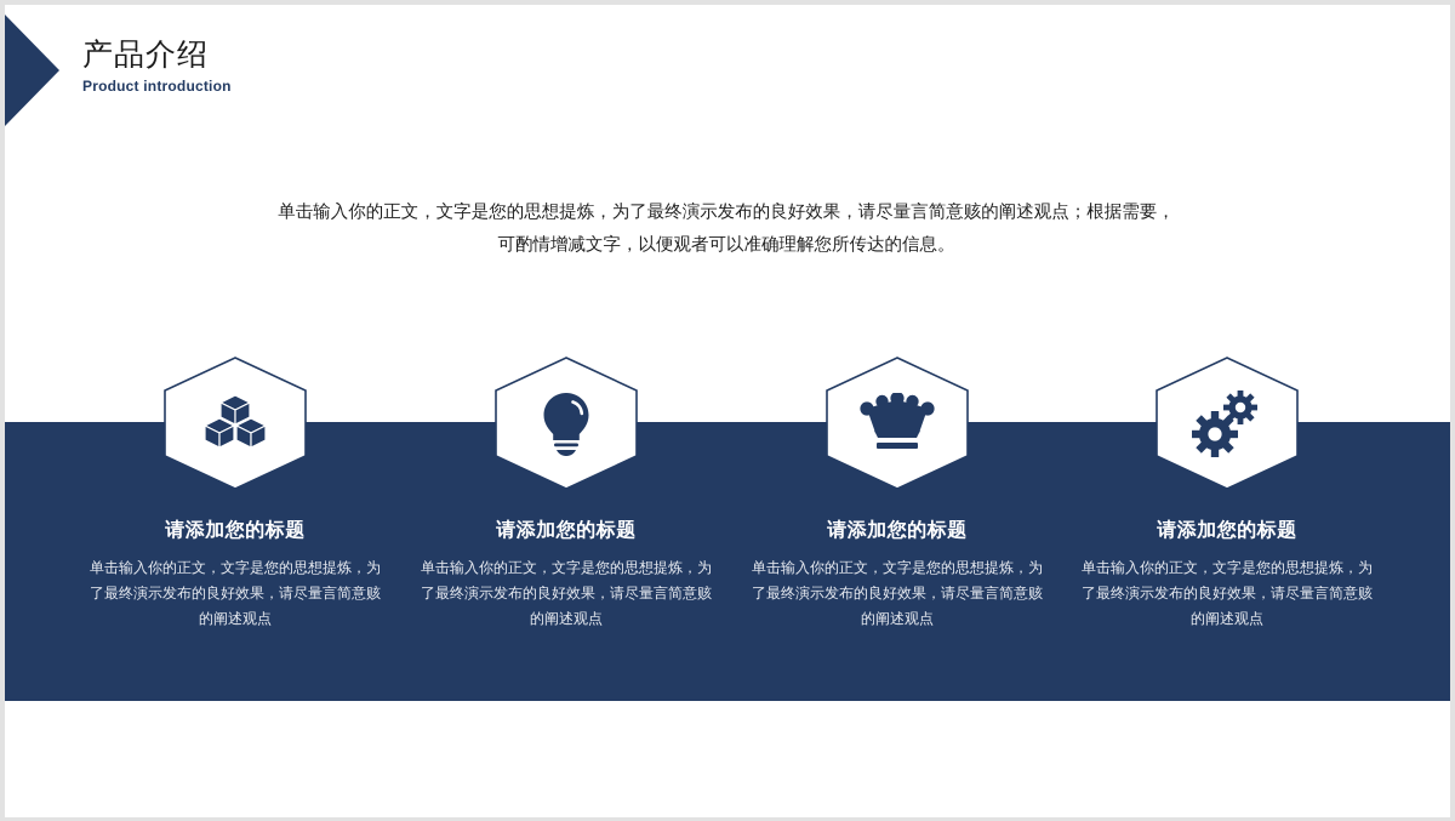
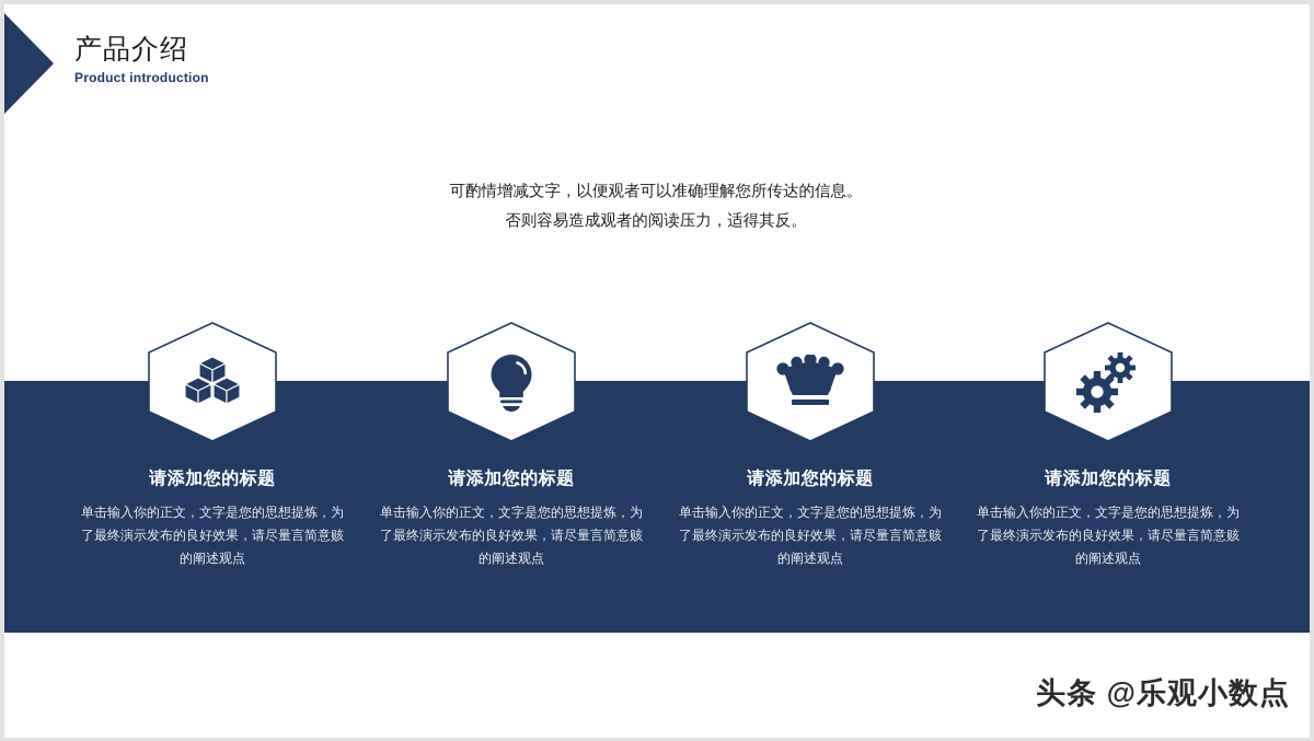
  产品介绍
  Product introduction
- 单击输入你的正文，文字是您的思想提炼，为了最终演示发布的良好效果，请尽量言简意赅的阐述观点；根据需要，
  可酌情增减文字，以便观者可以准确理解您所传达的信息。
+ 否则容易造成观者的阅读压力，适得其反。
  请添加您的标题
  单击输入你的正文，文字是您的思想提炼，为了最终演示发布的良好效果，请尽量言简意赅的阐述观点
  请添加您的标题
  单击输入你的正文，文字是您的思想提炼，为了最终演示发布的良好效果，请尽量言简意赅的阐述观点
  请添加您的标题
  单击输入你的正文，文字是您的思想提炼，为了最终演示发布的良好效果，请尽量言简意赅的阐述观点
  请添加您的标题
  单击输入你的正文，文字是您的思想提炼，为了最终演示发布的良好效果，请尽量言简意赅的阐述观点
+ 头条 @乐观小数点
